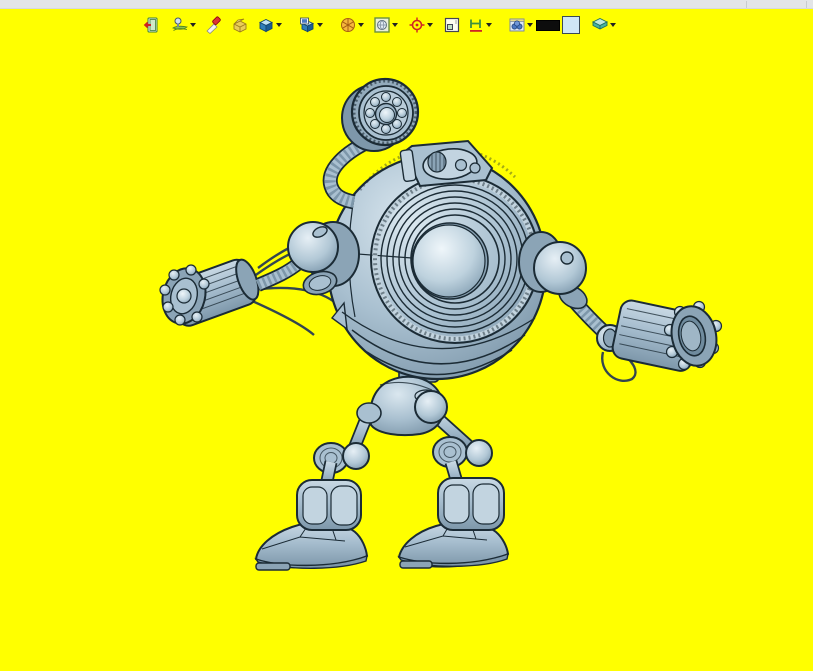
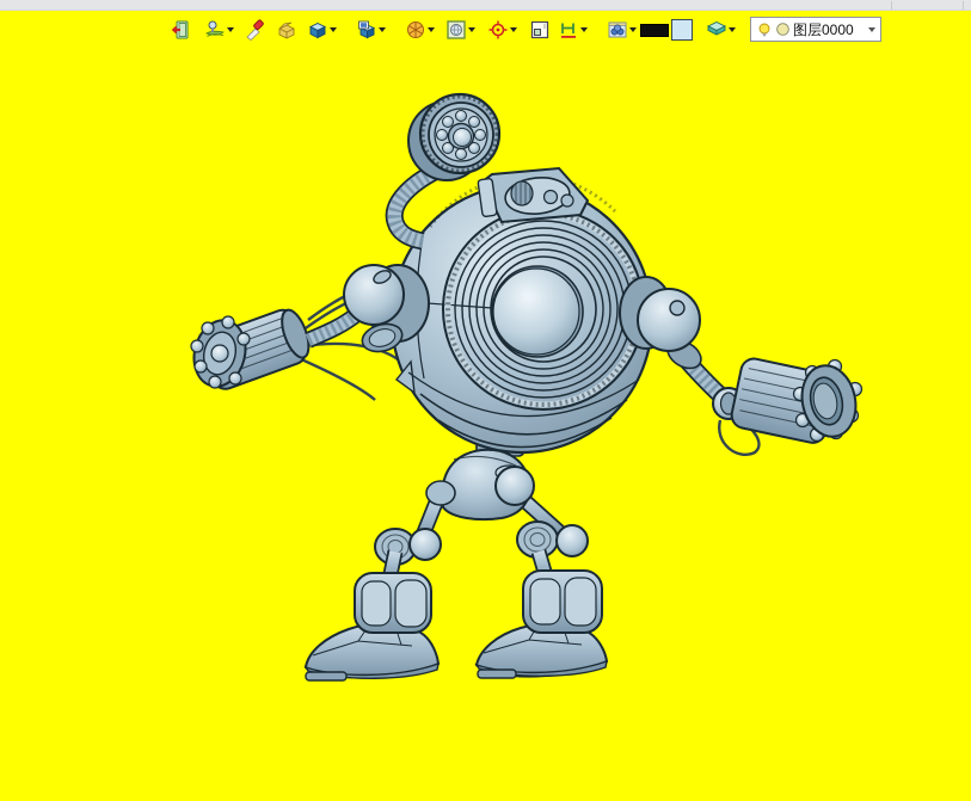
+ 图层0000
